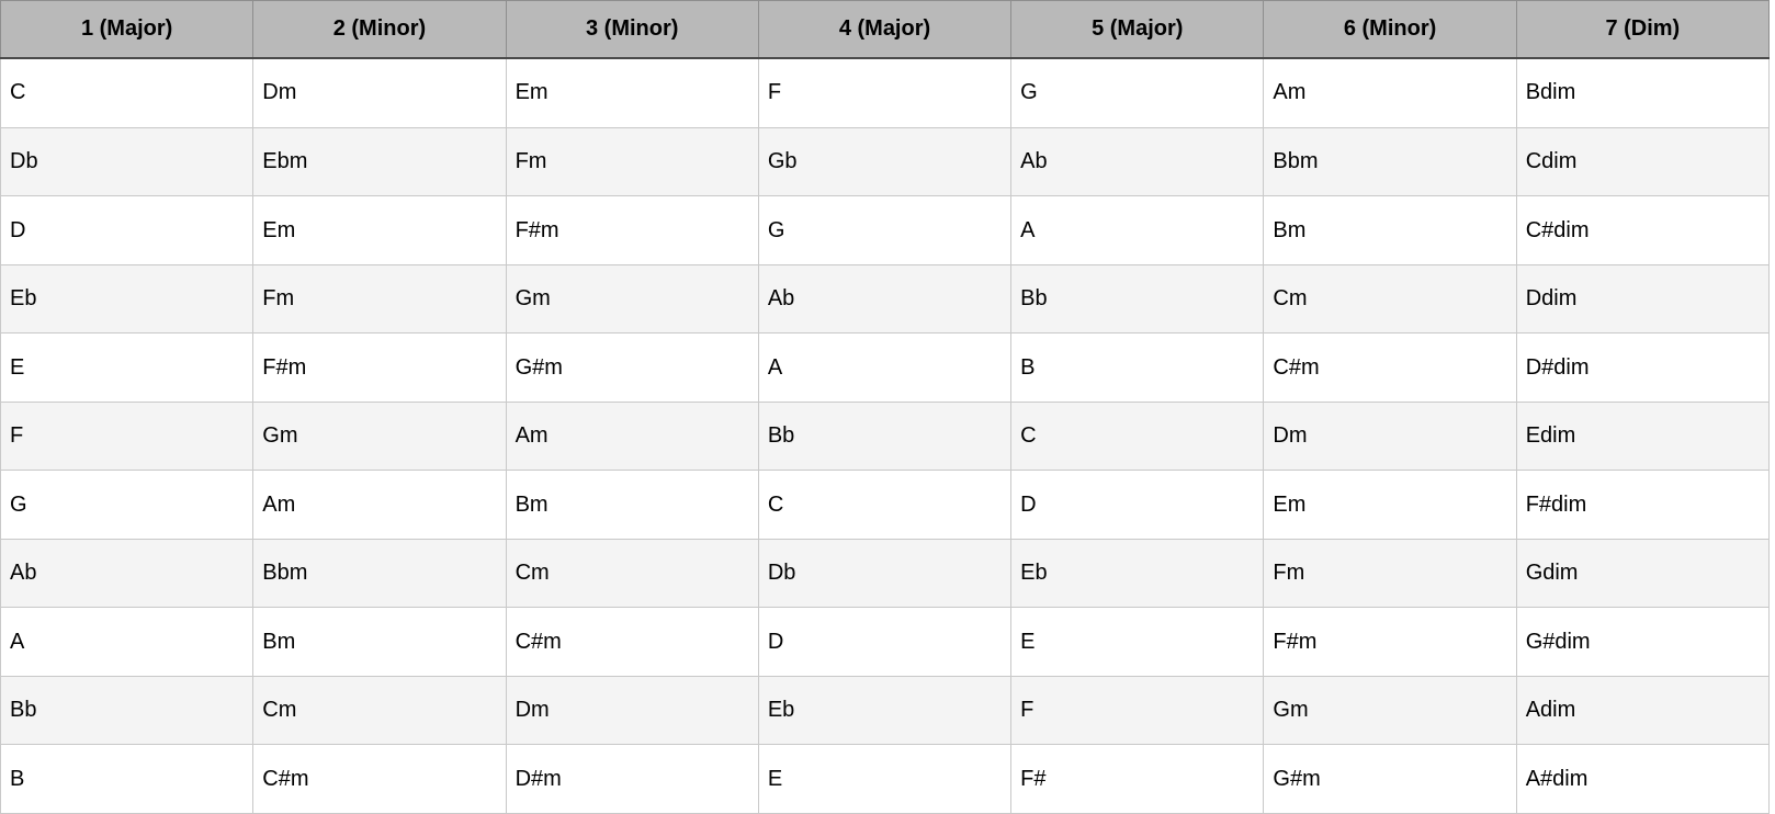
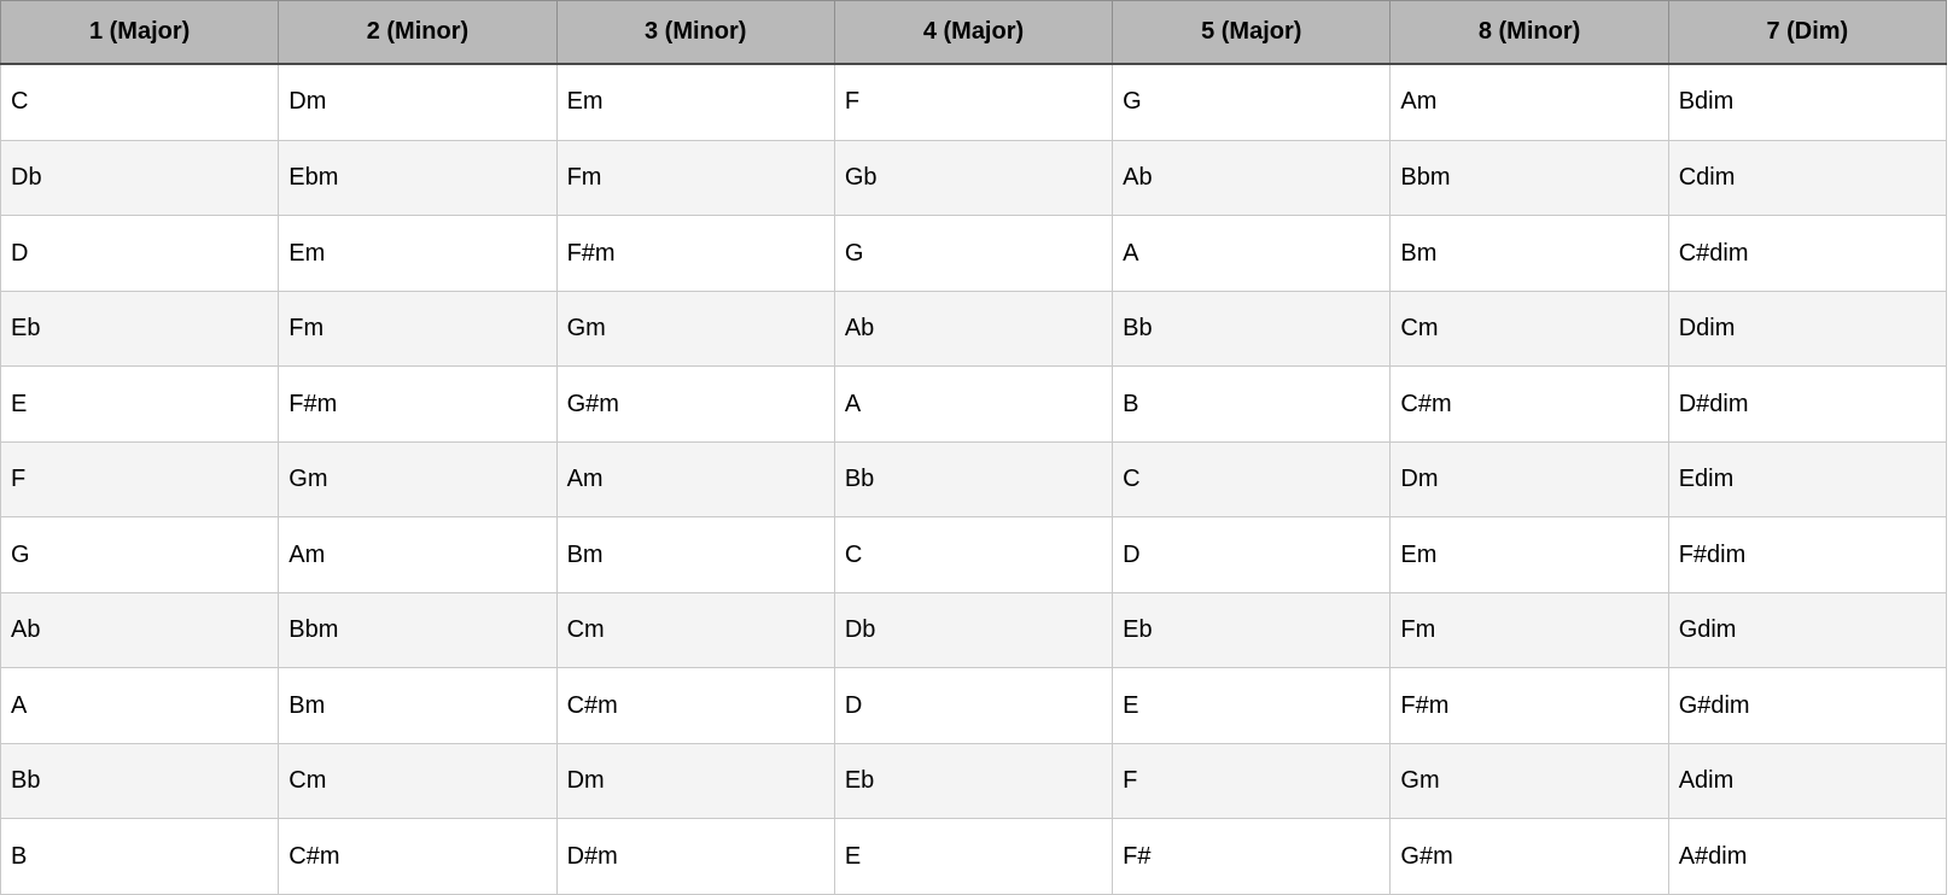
- 1 (Major)	2 (Minor)	3 (Minor)	4 (Major)	5 (Major)	6 (Minor)	7 (Dim)
+ 1 (Major)	2 (Minor)	3 (Minor)	4 (Major)	5 (Major)	8 (Minor)	7 (Dim)
  C	Dm	Em	F	G	Am	Bdim
  Db	Ebm	Fm	Gb	Ab	Bbm	Cdim
  D	Em	F#m	G	A	Bm	C#dim
  Eb	Fm	Gm	Ab	Bb	Cm	Ddim
  E	F#m	G#m	A	B	C#m	D#dim
  F	Gm	Am	Bb	C	Dm	Edim
  G	Am	Bm	C	D	Em	F#dim
  Ab	Bbm	Cm	Db	Eb	Fm	Gdim
  A	Bm	C#m	D	E	F#m	G#dim
  Bb	Cm	Dm	Eb	F	Gm	Adim
  B	C#m	D#m	E	F#	G#m	A#dim
